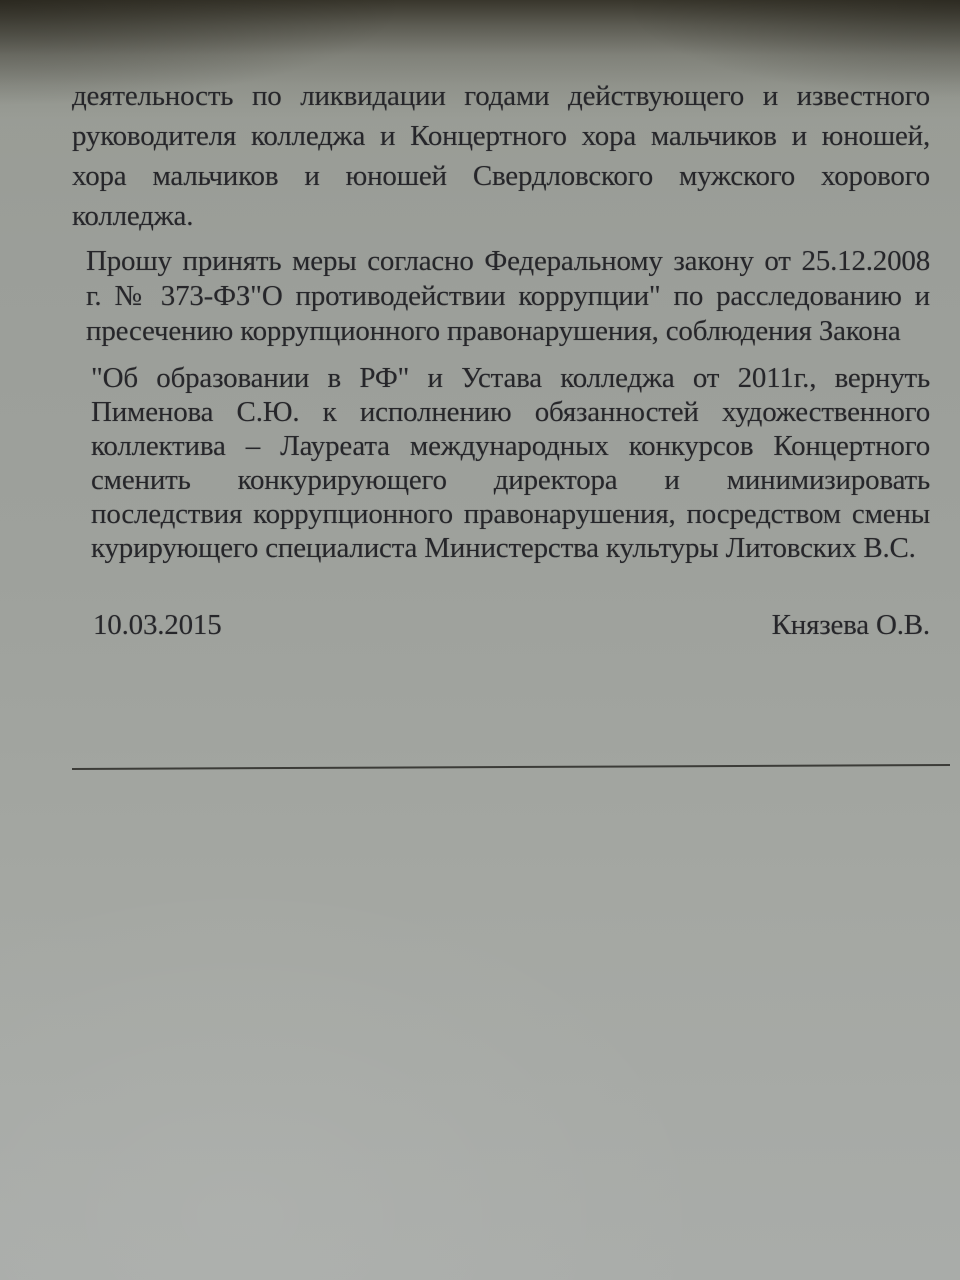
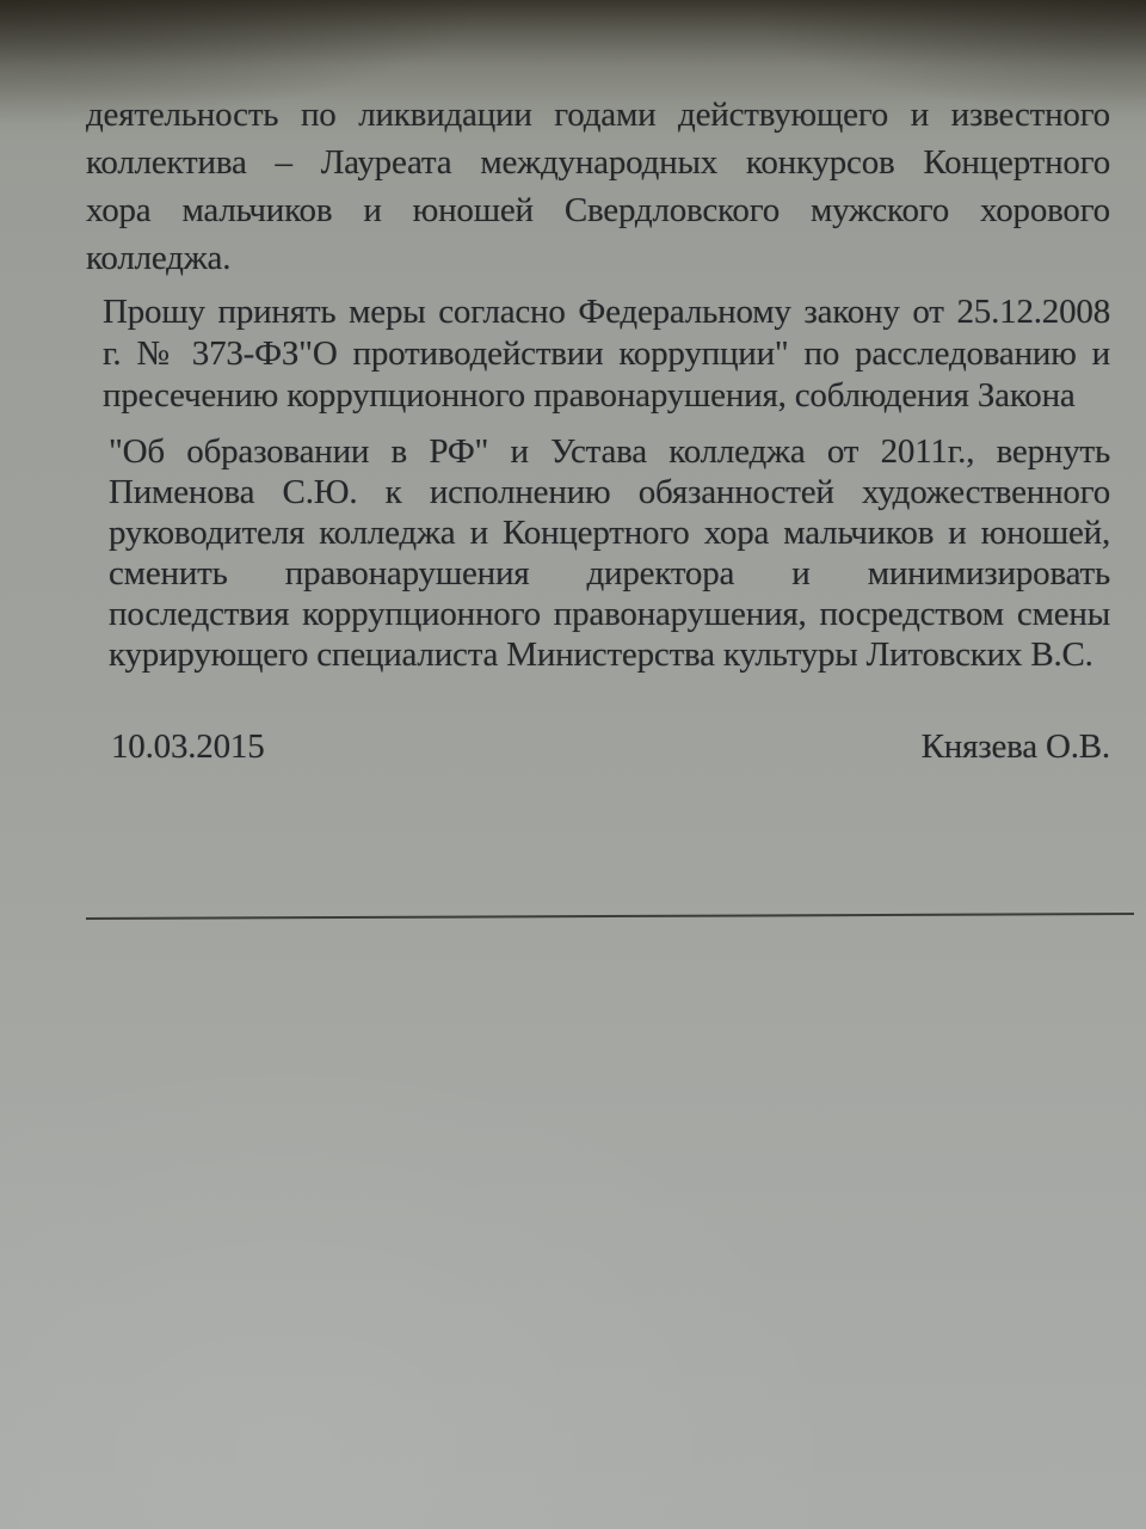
  деятельность по ликвидации годами действующего и известного
- руководителя колледжа и Концертного хора мальчиков и юношей,
+ коллектива – Лауреата международных конкурсов Концертного
  хора мальчиков и юношей Свердловского мужского хорового
  колледжа.
  Прошу принять меры согласно Федеральному закону от 25.12.2008
  г. № 373-ФЗ"О противодействии коррупции" по расследованию и
  пресечению коррупционного правонарушения, соблюдения Закона
  "Об образовании в РФ" и Устава колледжа от 2011г., вернуть
  Пименова С.Ю. к исполнению обязанностей художественного
- коллектива – Лауреата международных конкурсов Концертного
+ руководителя колледжа и Концертного хора мальчиков и юношей,
- сменить конкурирующего директора и минимизировать
+ сменить правонарушения директора и минимизировать
  последствия коррупционного правонарушения, посредством смены
  курирующего специалиста Министерства культуры Литовских В.С.
  10.03.2015
  Князева О.В.
